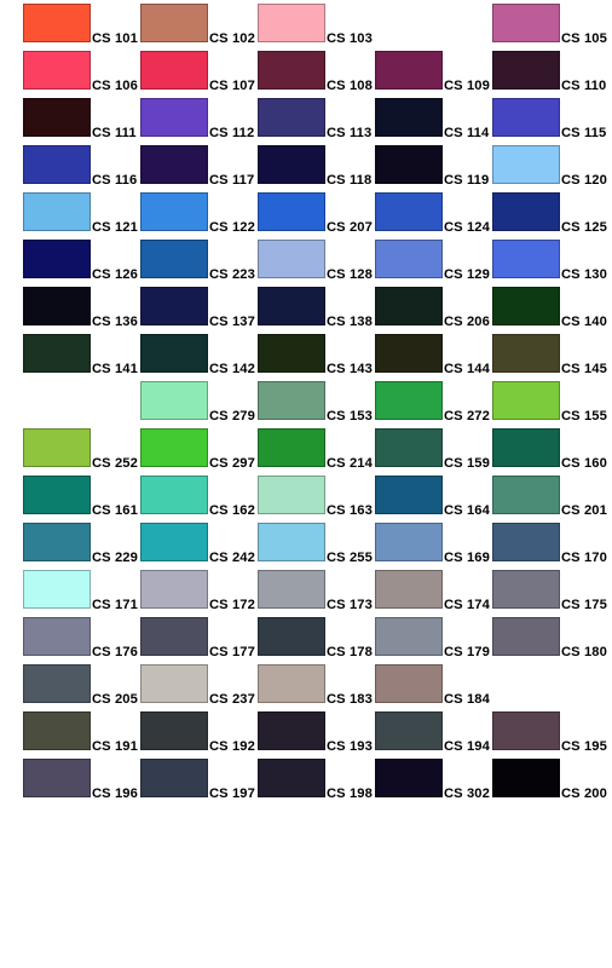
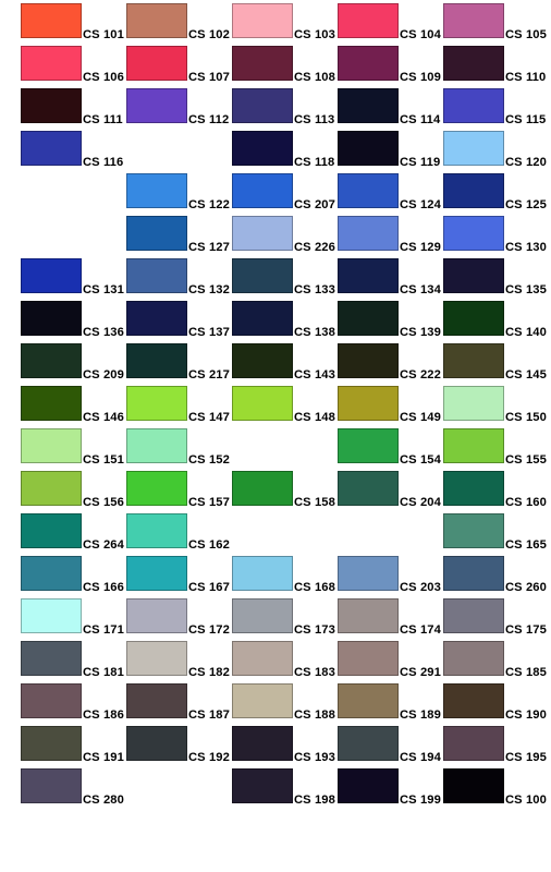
  CS 101
  CS 102
  CS 103
+ CS 104
  CS 105
  CS 106
  CS 107
  CS 108
  CS 109
  CS 110
  CS 111
  CS 112
  CS 113
  CS 114
  CS 115
  CS 116
- CS 117
  CS 118
  CS 119
  CS 120
- CS 121
  CS 122
  CS 207
  CS 124
  CS 125
- CS 126
- CS 223
+ CS 127
- CS 128
+ CS 226
  CS 129
  CS 130
+ CS 131
+ CS 132
+ CS 133
+ CS 134
+ CS 135
  CS 136
  CS 137
  CS 138
- CS 206
+ CS 139
  CS 140
- CS 141
+ CS 209
- CS 142
+ CS 217
  CS 143
- CS 144
+ CS 222
  CS 145
+ CS 146
+ CS 147
+ CS 148
+ CS 149
+ CS 150
+ CS 151
- CS 279
+ CS 152
- CS 153
- CS 272
+ CS 154
  CS 155
- CS 252
+ CS 156
- CS 297
+ CS 157
- CS 214
+ CS 158
- CS 159
+ CS 204
  CS 160
- CS 161
+ CS 264
  CS 162
- CS 163
- CS 164
- CS 201
+ CS 165
- CS 229
+ CS 166
- CS 242
+ CS 167
- CS 255
+ CS 168
- CS 169
+ CS 203
- CS 170
+ CS 260
  CS 171
  CS 172
  CS 173
  CS 174
  CS 175
- CS 176
- CS 177
- CS 178
- CS 179
- CS 180
- CS 205
+ CS 181
- CS 237
+ CS 182
  CS 183
- CS 184
+ CS 291
+ CS 185
+ CS 186
+ CS 187
+ CS 188
+ CS 189
+ CS 190
  CS 191
  CS 192
  CS 193
  CS 194
  CS 195
- CS 196
+ CS 280
- CS 197
  CS 198
- CS 302
+ CS 199
- CS 200
+ CS 100
